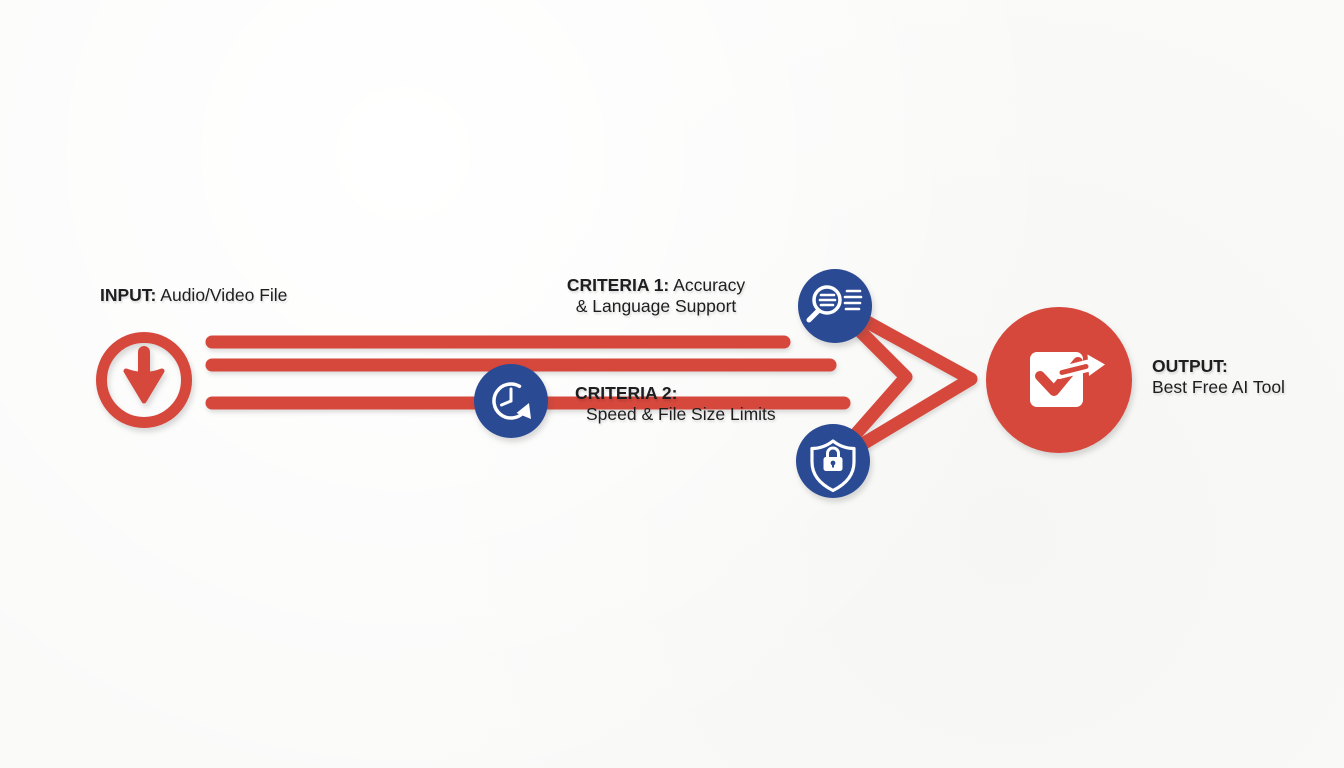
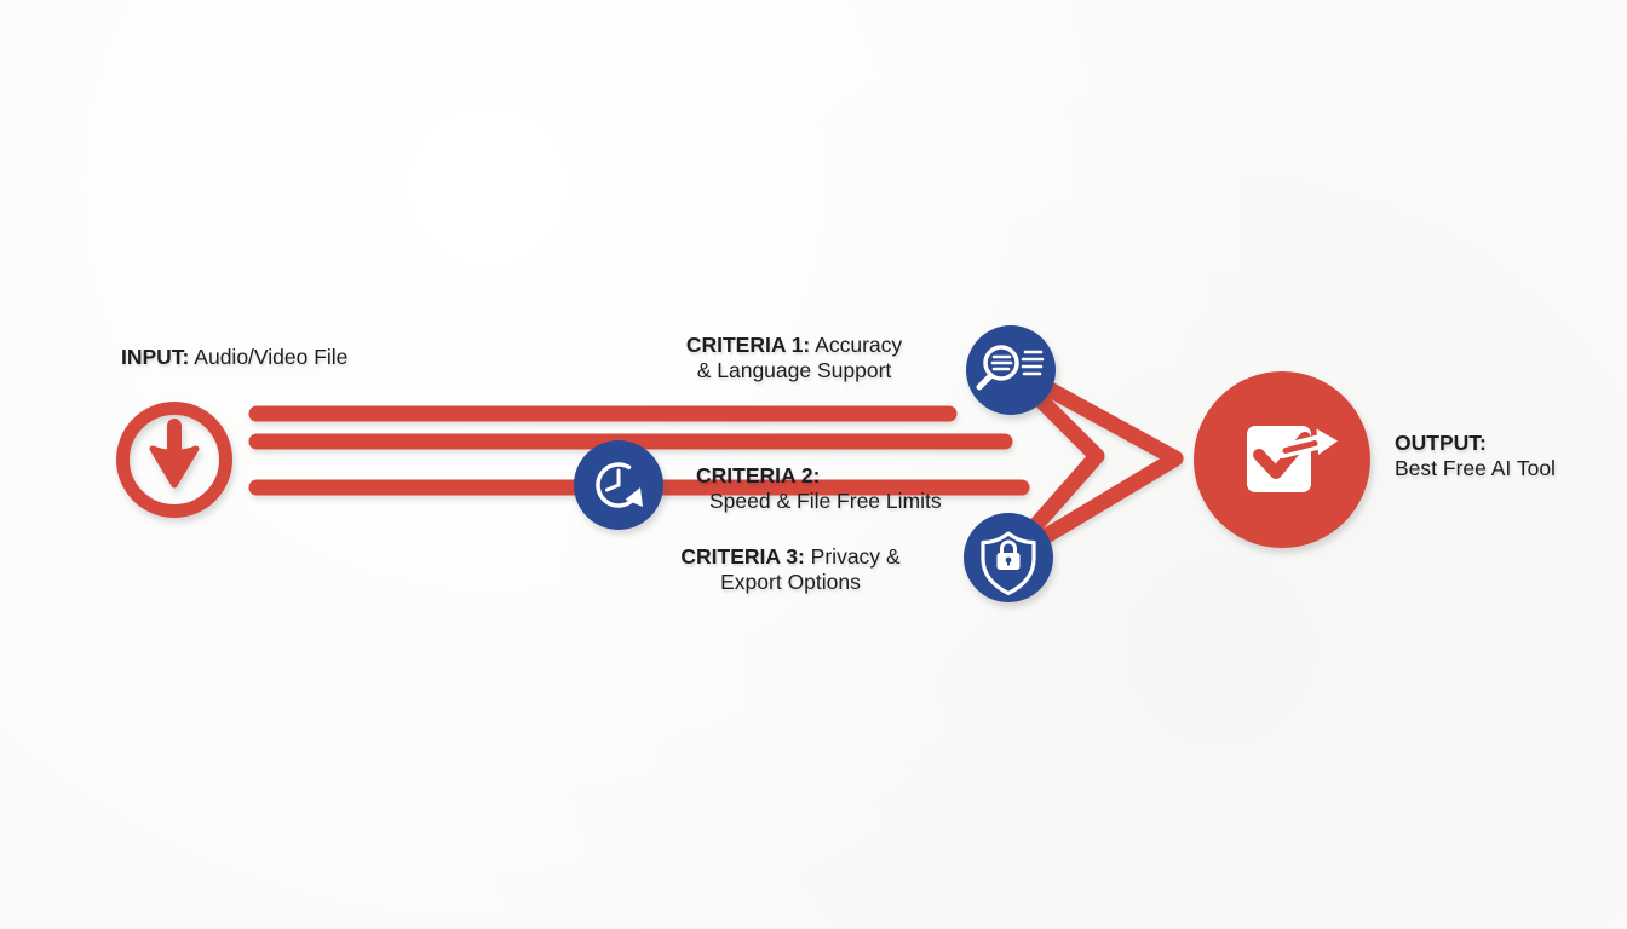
  INPUT: Audio/Video File
  CRITERIA 1: Accuracy
  & Language Support
  CRITERIA 2:
- Speed & File Size Limits
+ Speed & File Free Limits
+ CRITERIA 3: Privacy &
+ Export Options
  OUTPUT:
  Best Free AI Tool
